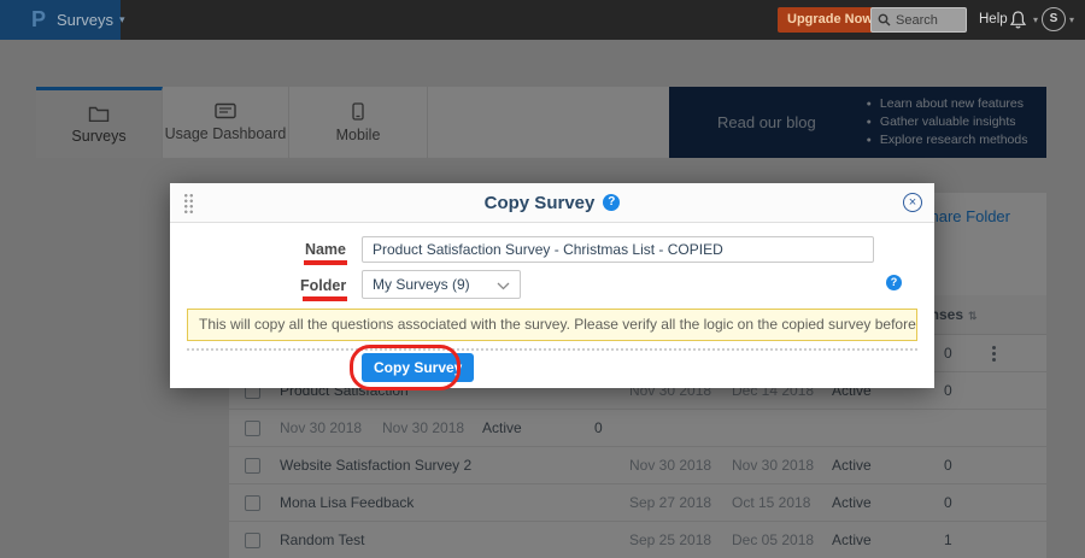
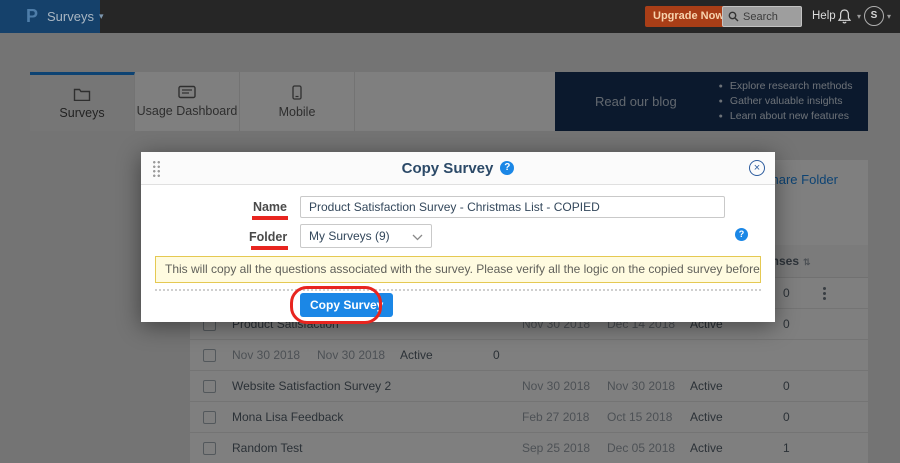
  P
  Surveys
  ▾
  Upgrade Now
  Search
  Help
  ▾
  S
  ▾
  Surveys
  Usage Dashboard
  Mobile
  Read our blog
- Learn about new features
+ Explore research methods
  Gather valuable insights
- Explore research methods
+ Learn about new features
  hare Folder
  0
  Product Satisfaction
  Nov 30 2018
  Dec 14 2018
  Active
  0
  Nov 30 2018
  Nov 30 2018
  Active
  0
  Website Satisfaction Survey 2
  Nov 30 2018
  Nov 30 2018
  Active
  0
  Mona Lisa Feedback
- Sep 27 2018
+ Feb 27 2018
  Oct 15 2018
  Active
  0
  Random Test
  Sep 25 2018
  Dec 05 2018
  Active
  1
  Copy Survey
  ?
  ×
  Name
  Product Satisfaction Survey - Christmas List - COPIED
  Folder
  My Surveys (9)
  ?
  This will copy all the questions associated with the survey. Please verify all the logic on the copied survey before
  Copy Survey
